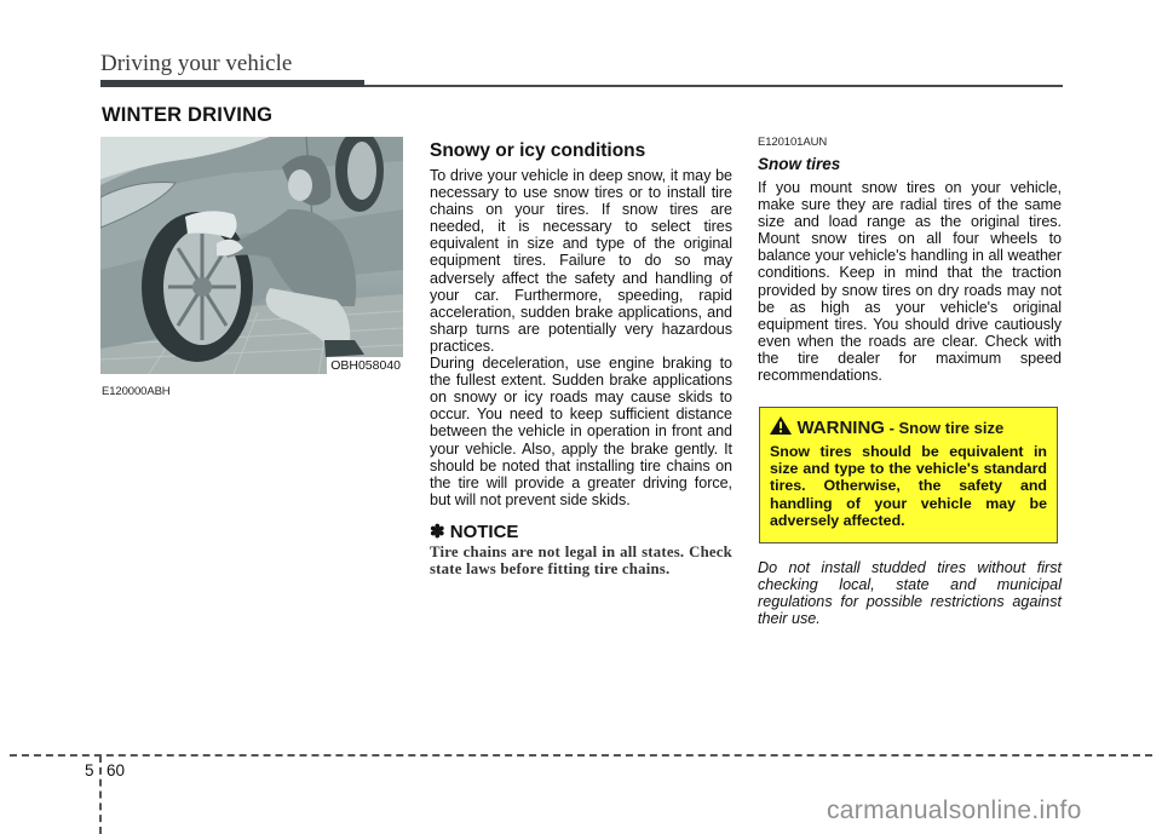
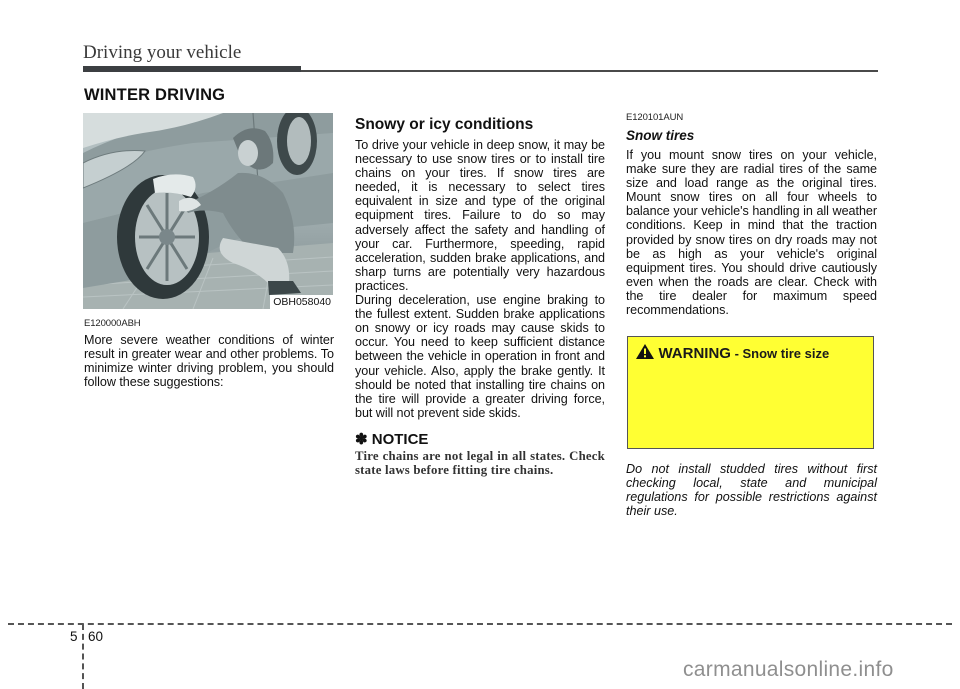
  Driving your vehicle
  WINTER DRIVING
  OBH058040
  E120000ABH
+ More severe weather conditions of winter result in greater wear and other problems. To minimize winter driving problem, you should follow these suggestions:
  Snowy or icy conditions
  To drive your vehicle in deep snow, it may be necessary to use snow tires or to install tire chains on your tires. If snow tires are needed, it is necessary to select tires equivalent in size and type of the original equipment tires. Failure to do so may adversely affect the safety and handling of your car. Furthermore, speeding, rapid acceleration, sudden brake applications, and sharp turns are potentially very hazardous practices.
  During deceleration, use engine braking to the fullest extent. Sudden brake applications on snowy or icy roads may cause skids to occur. You need to keep sufficient distance between the vehicle in operation in front and your vehicle. Also, apply the brake gently. It should be noted that installing tire chains on the tire will provide a greater driving force, but will not prevent side skids.
  ✽ NOTICE
  Tire chains are not legal in all states. Check state laws before fitting tire chains.
  E120101AUN
  Snow tires
  If you mount snow tires on your vehicle, make sure they are radial tires of the same size and load range as the original tires. Mount snow tires on all four wheels to balance your vehicle's handling in all weather conditions. Keep in mind that the traction provided by snow tires on dry roads may not be as high as your vehicle's original equipment tires. You should drive cautiously even when the roads are clear. Check with the tire dealer for maximum speed recommendations.
  WARNING - Snow tire size
- Snow tires should be equivalent in size and type to the vehicle's standard tires. Otherwise, the safety and handling of your vehicle may be adversely affected.
  Do not install studded tires without first checking local, state and municipal regulations for possible restrictions against their use.
  5
  60
  carmanualsonline.info
